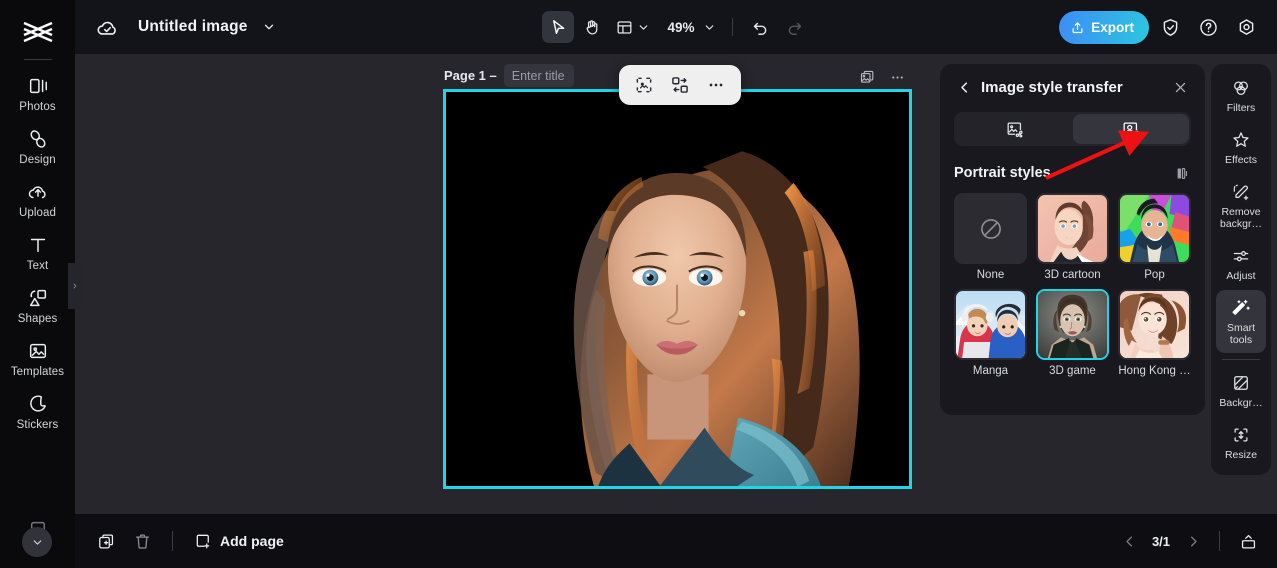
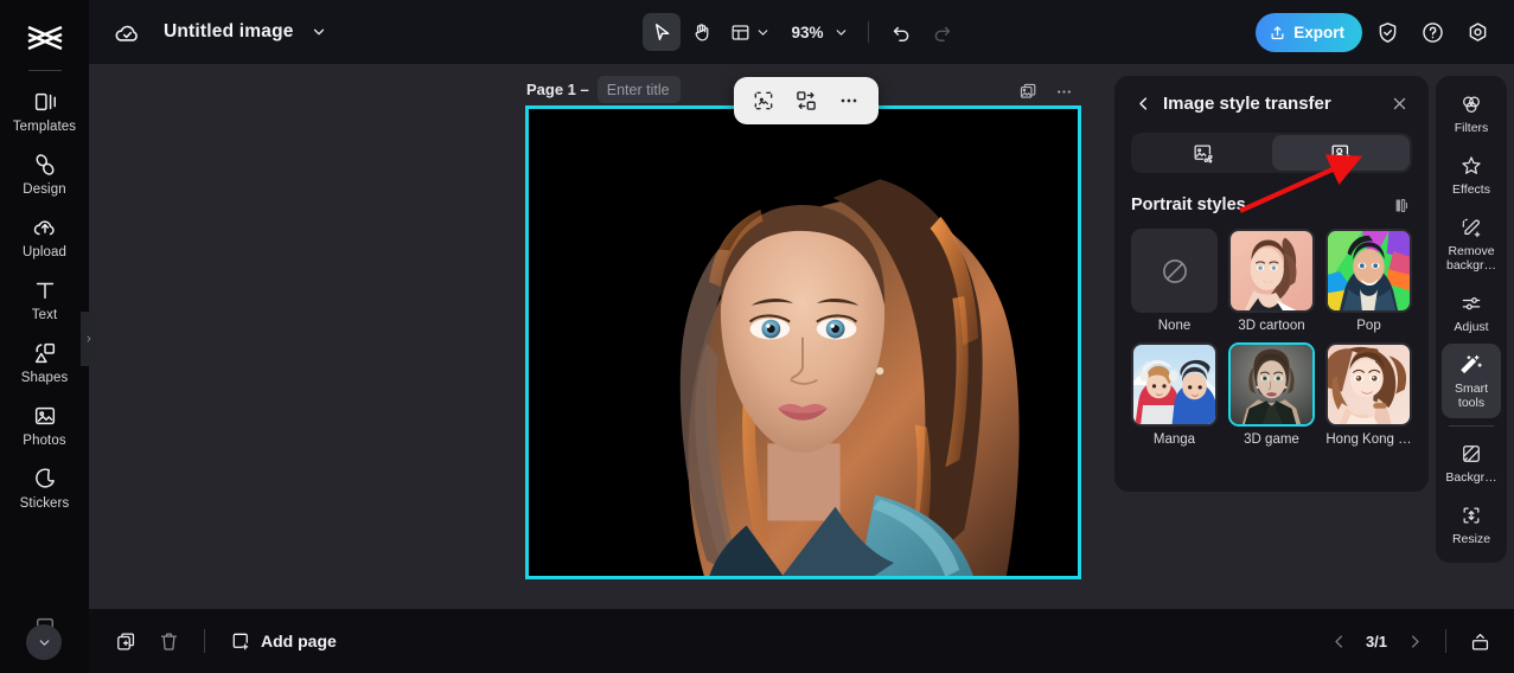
- Photos
+ Templates
  Design
  Upload
  Text
  Shapes
- Templates
+ Photos
  Stickers
  Untitled image
- 49%
+ 93%
  Export
  Page 1 –
  Enter title
  Image style transfer
  Portrait styles
  None
  3D cartoon
  Pop
  Manga
  3D game
  Hong Kong …
  Filters
  Effects
  Remove backgr…
  Adjust
  Smart tools
  Backgr…
  Resize
  Add page
  3/1
